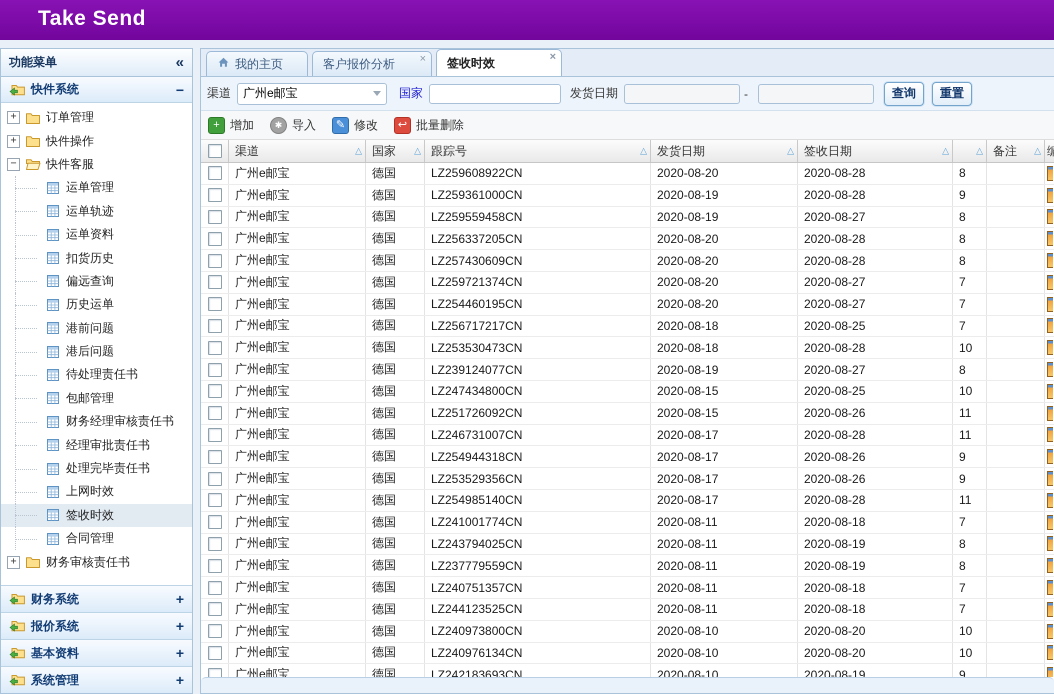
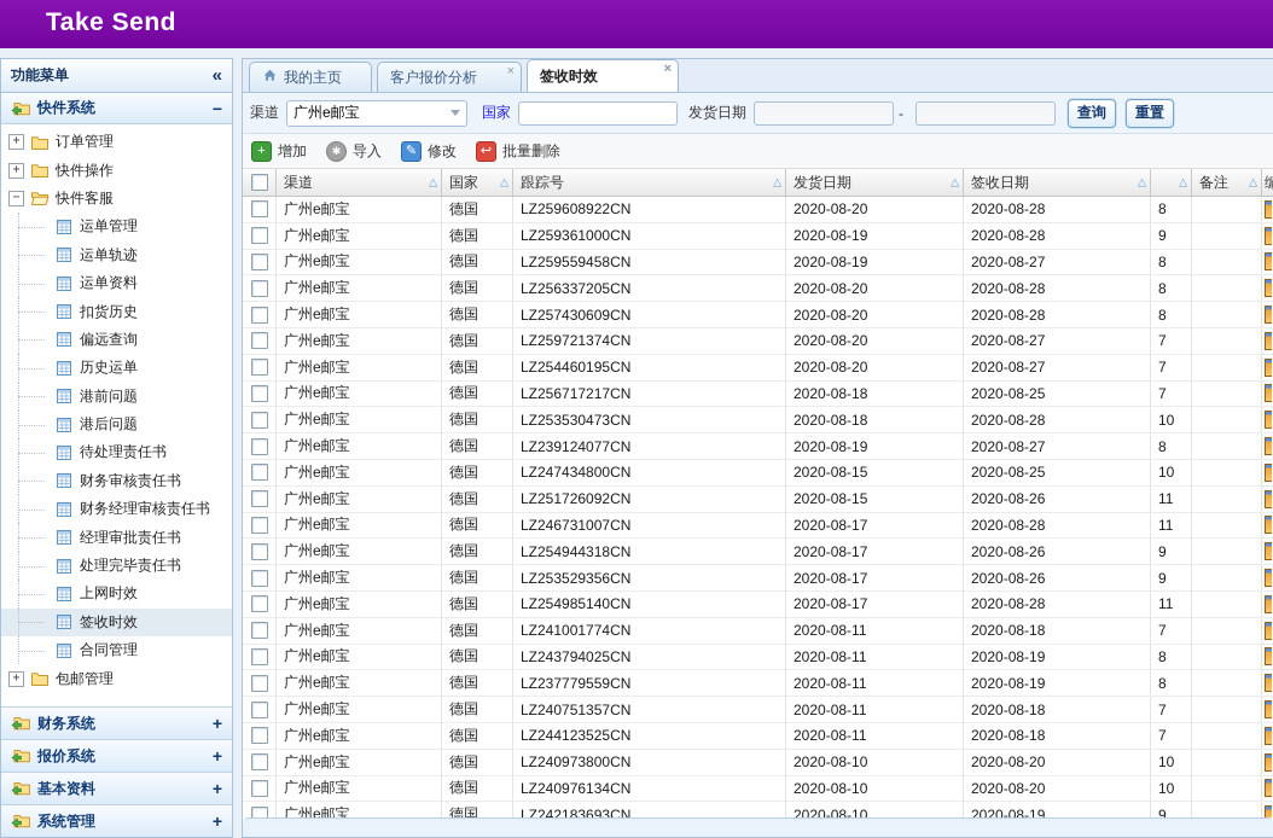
  Take Send
  功能菜单
  «
  快件系统
  −
  +
  订单管理
  +
  快件操作
  −
  快件客服
  运单管理
  运单轨迹
  运单资料
  扣货历史
  偏远查询
  历史运单
  港前问题
  港后问题
  待处理责任书
- 包邮管理
+ 财务审核责任书
  财务经理审核责任书
  经理审批责任书
  处理完毕责任书
  上网时效
  签收时效
  合同管理
  +
- 财务审核责任书
+ 包邮管理
  财务系统
  +
  报价系统
  +
  基本资料
  +
  系统管理
  +
  我的主页
  客户报价分析
  ×
  签收时效
  ×
  渠道
  广州e邮宝
  国家
  发货日期
  -
  查询
  重置
  +
  增加
  ✱
  导入
  ✎
  修改
  ↩
  批量删除
  渠道
  △
  国家
  △
  跟踪号
  △
  发货日期
  △
  签收日期
  △
  △
  备注
  △
  编
  广州e邮宝
  德国
  LZ259608922CN
  2020-08-20
  2020-08-28
  8
  广州e邮宝
  德国
  LZ259361000CN
  2020-08-19
  2020-08-28
  9
  广州e邮宝
  德国
  LZ259559458CN
  2020-08-19
  2020-08-27
  8
  广州e邮宝
  德国
  LZ256337205CN
  2020-08-20
  2020-08-28
  8
  广州e邮宝
  德国
  LZ257430609CN
  2020-08-20
  2020-08-28
  8
  广州e邮宝
  德国
  LZ259721374CN
  2020-08-20
  2020-08-27
  7
  广州e邮宝
  德国
  LZ254460195CN
  2020-08-20
  2020-08-27
  7
  广州e邮宝
  德国
  LZ256717217CN
  2020-08-18
  2020-08-25
  7
  广州e邮宝
  德国
  LZ253530473CN
  2020-08-18
  2020-08-28
  10
  广州e邮宝
  德国
  LZ239124077CN
  2020-08-19
  2020-08-27
  8
  广州e邮宝
  德国
  LZ247434800CN
  2020-08-15
  2020-08-25
  10
  广州e邮宝
  德国
  LZ251726092CN
  2020-08-15
  2020-08-26
  11
  广州e邮宝
  德国
  LZ246731007CN
  2020-08-17
  2020-08-28
  11
  广州e邮宝
  德国
  LZ254944318CN
  2020-08-17
  2020-08-26
  9
  广州e邮宝
  德国
  LZ253529356CN
  2020-08-17
  2020-08-26
  9
  广州e邮宝
  德国
  LZ254985140CN
  2020-08-17
  2020-08-28
  11
  广州e邮宝
  德国
  LZ241001774CN
  2020-08-11
  2020-08-18
  7
  广州e邮宝
  德国
  LZ243794025CN
  2020-08-11
  2020-08-19
  8
  广州e邮宝
  德国
  LZ237779559CN
  2020-08-11
  2020-08-19
  8
  广州e邮宝
  德国
  LZ240751357CN
  2020-08-11
  2020-08-18
  7
  广州e邮宝
  德国
  LZ244123525CN
  2020-08-11
  2020-08-18
  7
  广州e邮宝
  德国
  LZ240973800CN
  2020-08-10
  2020-08-20
  10
  广州e邮宝
  德国
  LZ240976134CN
  2020-08-10
  2020-08-20
  10
  广州e邮宝
  德国
  LZ242183693CN
  2020-08-10
  2020-08-19
  9
